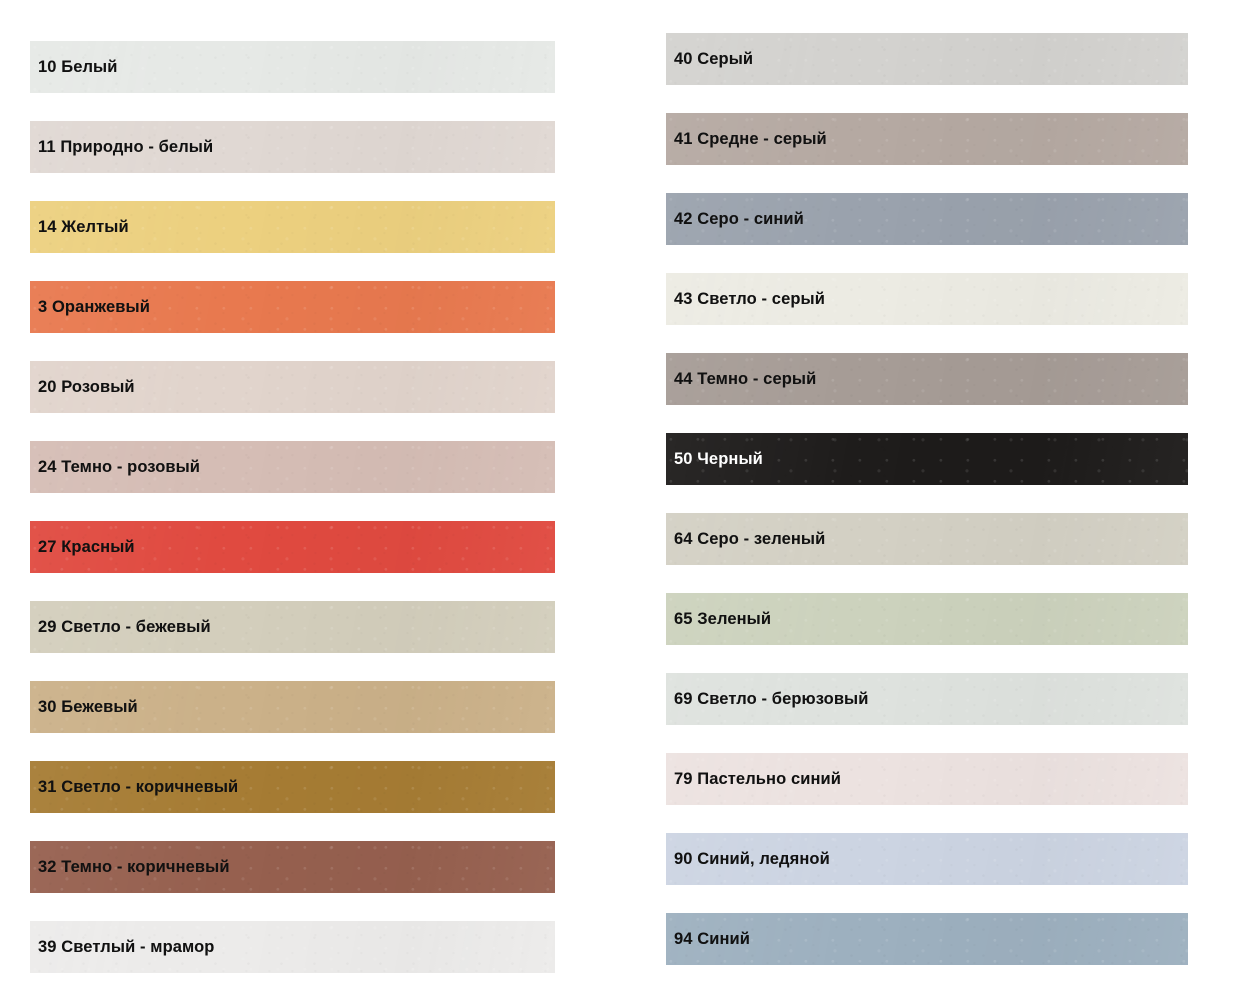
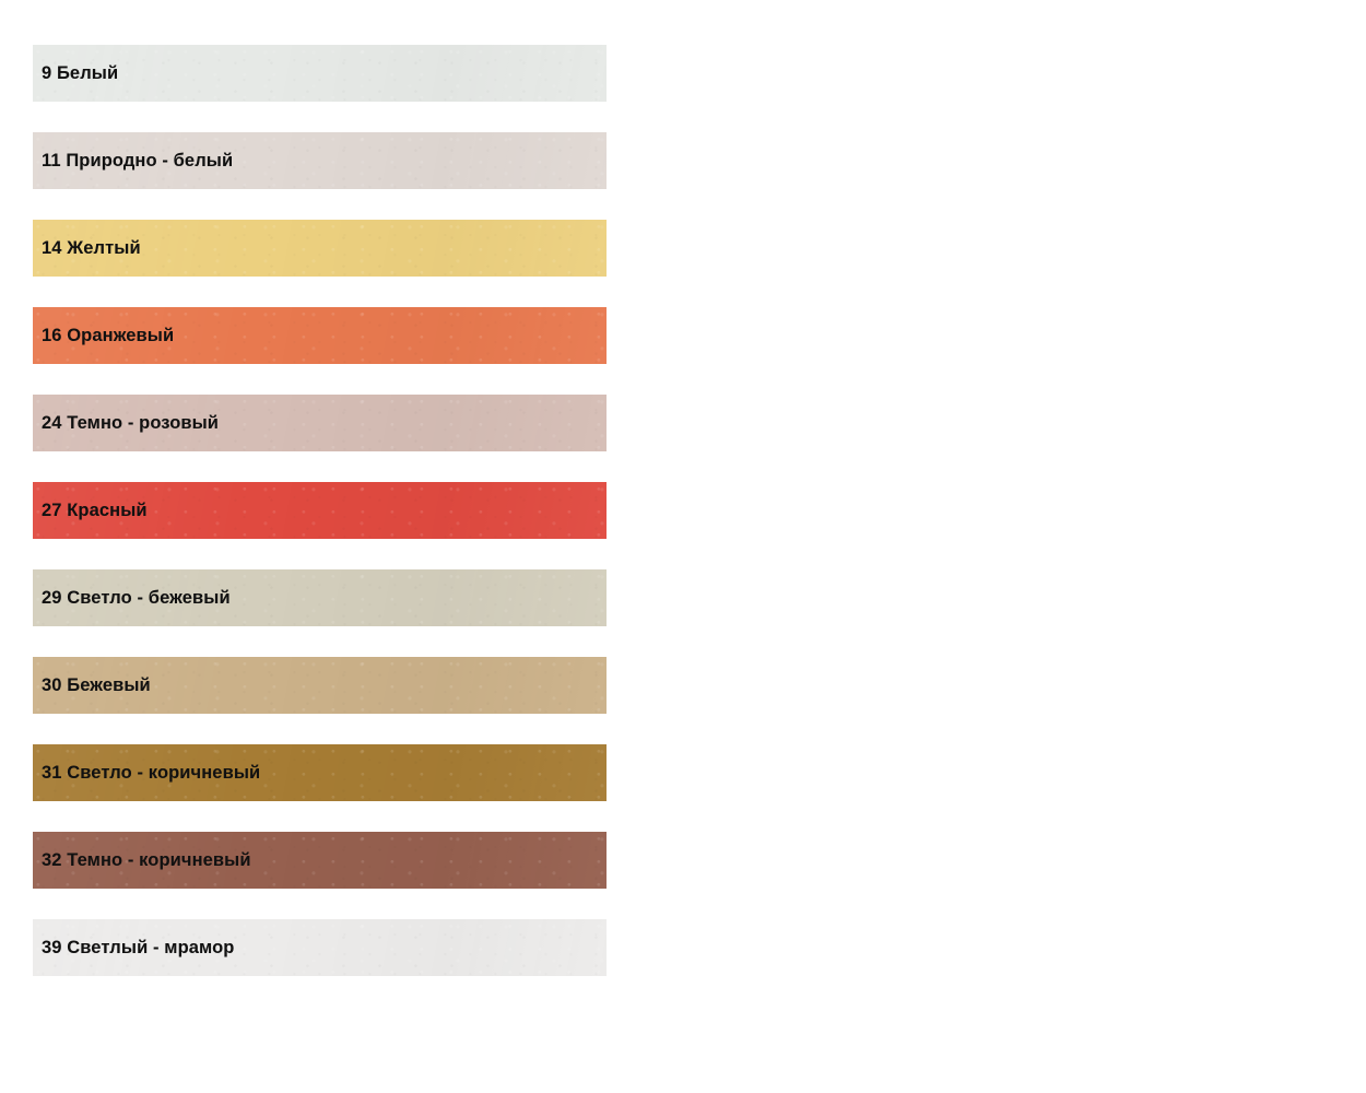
- 10 Белый
+ 9 Белый
  11 Природно - белый
  14 Желтый
- 3 Оранжевый
+ 16 Оранжевый
- 20 Розовый
  24 Темно - розовый
  27 Красный
  29 Светло - бежевый
  30 Бежевый
  31 Светло - коричневый
  32 Темно - коричневый
  39 Светлый - мрамор
- 40 Серый
- 41 Средне - серый
- 42 Серо - синий
- 43 Светло - серый
- 44 Темно - серый
- 50 Черный
- 64 Серо - зеленый
- 65 Зеленый
- 69 Светло - берюзовый
- 79 Пастельно синий
- 90 Синий, ледяной
- 94 Синий
